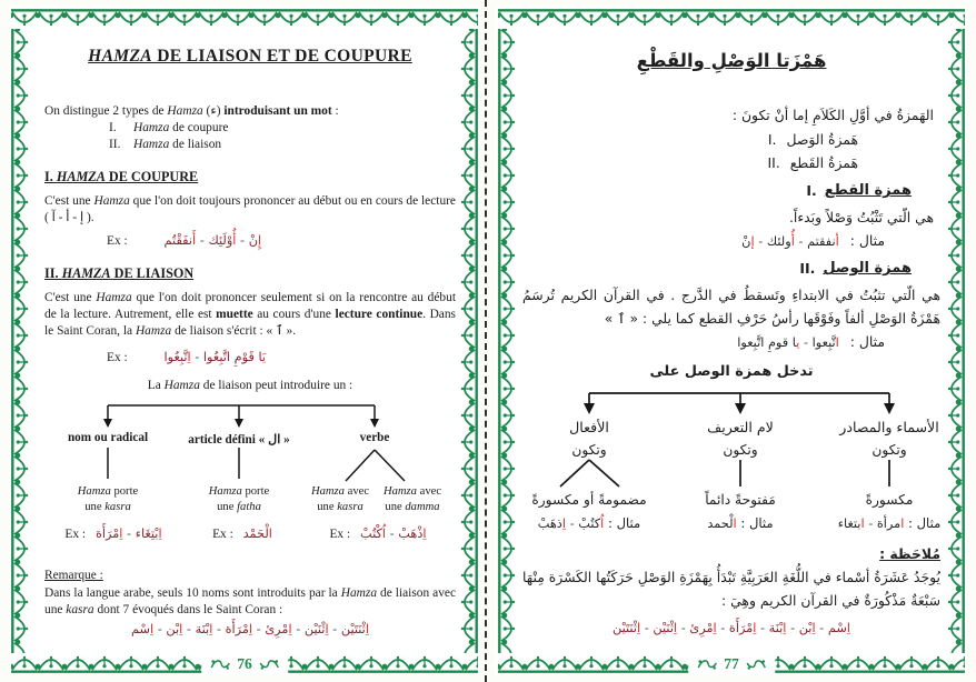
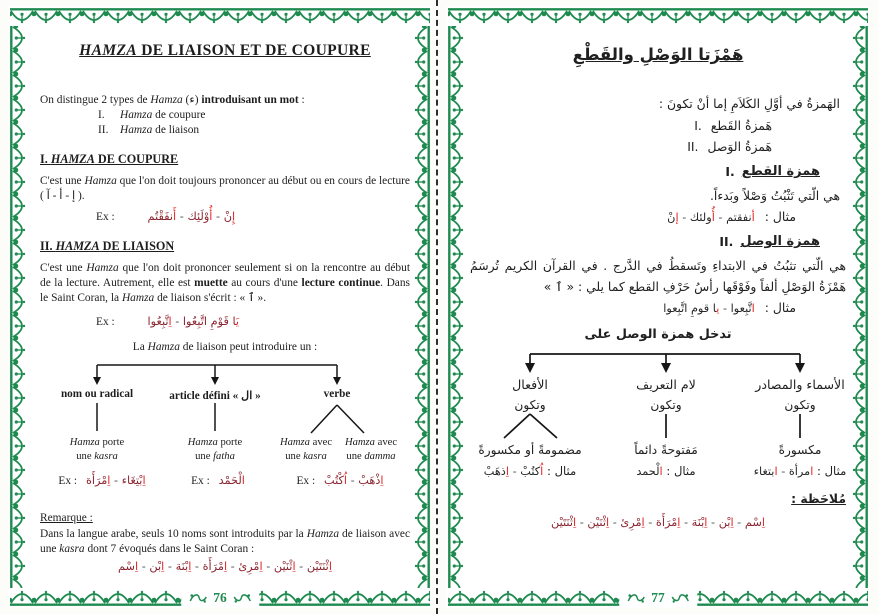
  HAMZA DE LIAISON ET DE COUPURE
  On distingue 2 types de Hamza (ء) introduisant un mot :
  I. Hamza de coupure
  II. Hamza de liaison
  I. HAMZA DE COUPURE
  C'est une Hamza que l'on doit toujours prononcer au début ou en cours de lecture ( إ - أ - آ ).
  Ex : أَنفَقْتُم أُوْلَئِك إِنْ
  II. HAMZA DE LIAISON
  C'est une Hamza que l'on doit prononcer seulement si on la rencontre au début de la lecture. Autrement, elle est muette au cours d'une lecture continue. Dans le Saint Coran, la Hamza de liaison s'écrit : « ٱ ».
  Ex : اِتَّبِعُوا يَا قَوْمِ اتَّبِعُوا
  La Hamza de liaison peut introduire un :
  nom ou radical
  article défini « ال »
  verbe
  Hamza porte
  une kasra
  Hamza porte
  une fatha
  Hamza avec
  une kasra
  Hamza avec
  une damma
  Ex : اِمْرَأَة اِبْتِغَاء
  Ex : الْحَمْد
  Ex : اُكْتُبْ اِذْهَبْ
  Remarque :
  Dans la langue arabe, seuls 10 noms sont introduits par la Hamza de liaison avec une kasra dont 7 évoqués dans le Saint Coran :
  اِسْم اِبْن اِبْنَة اِمْرَأَة اِمْرِئ اِثْنَيْن اِثْنَتَيْن
  76
  هَمْزَتا الوَصْلِ والقَطْعِ
  الهَمزةُ في أوَّلِ الكَلاَمِ إما أنْ تكونَ :
  I.
- هَمزةُ الوَصل
+ هَمزةُ القَطع
  II.
- هَمزةُ القَطع
+ هَمزةُ الوَصل
  I.
  همزة القطع
  هي الّتي تَثْبُتُ وَصْلاً وبَدءاً.
  مثال : أنفقتمأُولئكإنْ
  II.
  همزة الوصل
  هي الّتي تثبُتُ في الابتداءِ وتَسقطُ في الدَّرج . في القرآن الكريم تُرسَمُ هَمْزَةُ الوَصْلِ ألفاً وفَوْقَها رأسُ حَرْفِ القطع كما يلي : « ٱ »
  مثال : اتَّبِعوايا قومِ اتَّبِعوا
  تدخل همزة الوصل على
  الأسماء والمصادر
  لام التعريف
  الأفعال
  وتكون
  وتكون
  وتكون
  مكسورةً
  مَفتوحةً دائماً
  مضمومةً أو مكسورةً
  مثال : امرأةابتغاء
  مثال : الْحمد
  مثال : اُكتُبْاِذهَبْ
  مُلاحَظة :
- يُوجَدُ عَشَرَةُ أسْماء في اللُّغَةِ العَرَبِيَّةِ تَبْدَأُ بِهَمْزَةِ الوَصْلِ حَرَكَتُها الكَسْرَة مِنْهَا سَبْعَةٌ مَذْكُورَةٌ في القرآن الكريم وهِيَ :
  اِسْماِبْناِبْنَةاِمْرَأَةاِمْرِئاِثْنَيْناِثْنَتَيْن
  77
